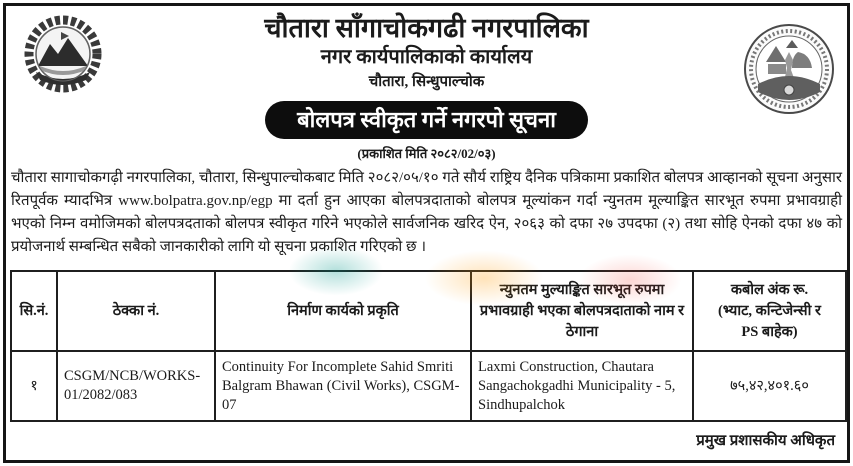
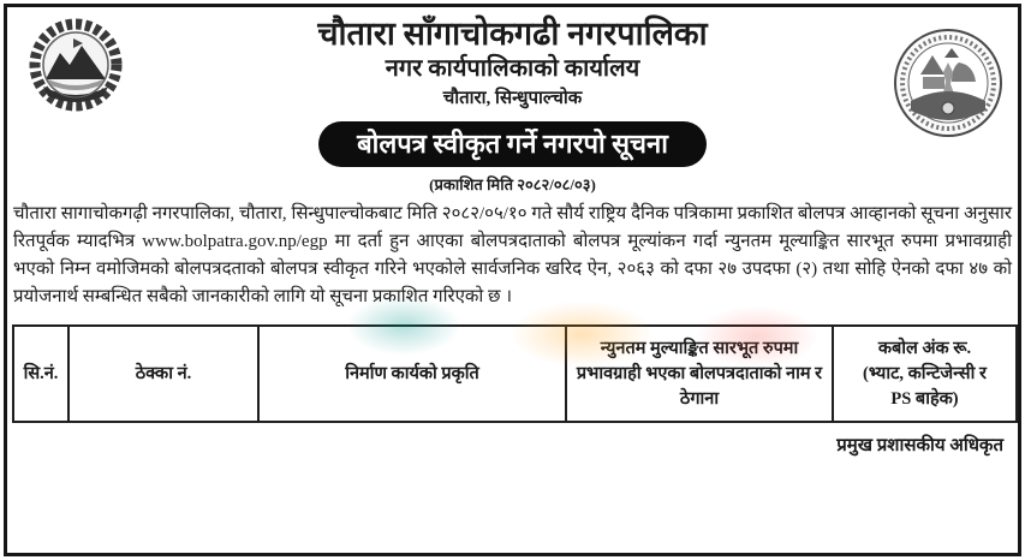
  चौतारा साँगाचोकगढी नगरपालिका
  नगर कार्यपालिकाको कार्यालय
  चौतारा, सिन्धुपाल्चोक
  बोलपत्र स्वीकृत गर्ने नगरपो सूचना
- (प्रकाशित मिति २०८२/02/०३)
+ (प्रकाशित मिति २०८२/०८/०३)
  चौतारा सागाचोकगढ़ी नगरपालिका, चौतारा, सिन्धुपाल्चोकबाट मिति २०८२/०५/१० गते सौर्य राष्ट्रिय दैनिक पत्रिकामा प्रकाशित बोलपत्र आव्हानको सूचना अनुसार रितपूर्वक म्यादभित्र www.bolpatra.gov.np/egp मा दर्ता हुन आएका बोलपत्रदाताको बोलपत्र मूल्यांकन गर्दा न्युनतम मूल्याङ्कित सारभूत रुपमा प्रभावग्राही भएको निम्न वमोजिमको बोलपत्रदताको बोलपत्र स्वीकृत गरिने भएकोले सार्वजनिक खरिद ऐन, २०६३ को दफा २७ उपदफा (२) तथा सोहि ऐनको दफा ४७ को प्रयोजनार्थ सम्बन्धित सबैको जानकारीको लागि यो सूचना प्र गरिएको छ ।
  सि.नं.	ठेक्का नं.	निर्माण कार्यको प्रकृति	मुल्याङ्कि प्रभावग्राही भएका बोलपत्रदाताको नाम र ठेगाना	कबोल अंक रू. (भ्याट, कन्टिजेन्सी र PS बाहेक)
- १	CSGM/NCB/WORKS-01/2082/083	Continuity For Incomplete Sahid Smriti Balgram Bhawan (Civil Works), CSGM-07	Laxmi Construction, Chautara Sangachokgadhi Municipality - 5, Sindhupalchok	७५,४२,४०१.६०
  प्रमुख प्रशासकीय अधिकृत
